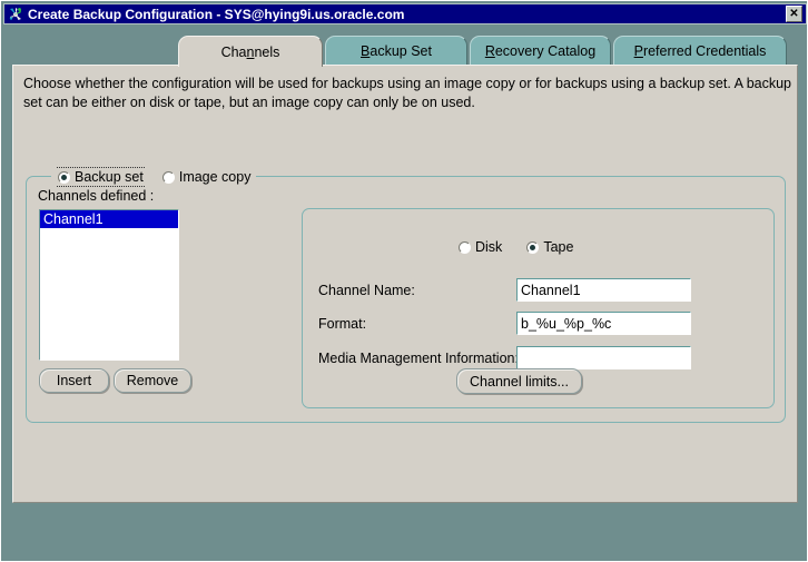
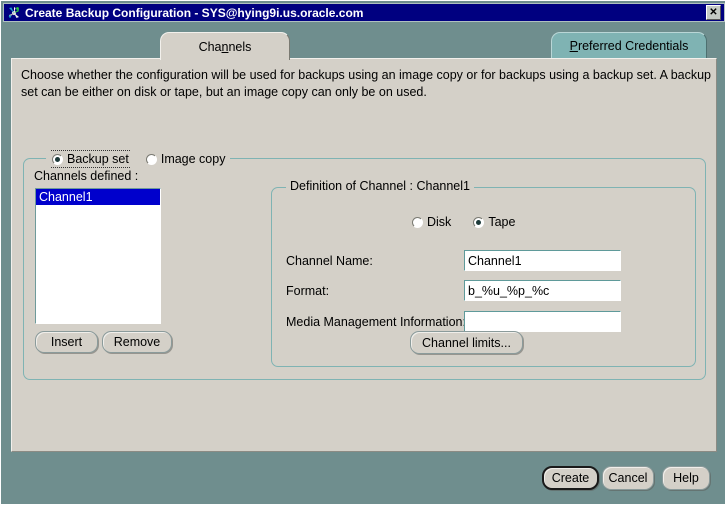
  Create Backup Configuration - SYS@hying9i.us.oracle.com
  ✕
  Channels
- Backup Set
- Recovery Catalog
  Preferred Credentials
  Choose whether the configuration will be used for backups using an image copy or for backups using a backup set. A backup set can be either on disk or tape, but an image copy can only be on used.
  Backup set
  Image copy
  Channels defined :
  Channel1
  Insert
  Remove
+ Definition of Channel : Channel1
  Disk
  Tape
  Channel Name:
  Channel1
  Format:
  b_%u_%p_%c
  Media Management Information
  Channel limits...
+ Create
+ Cancel
+ Help
